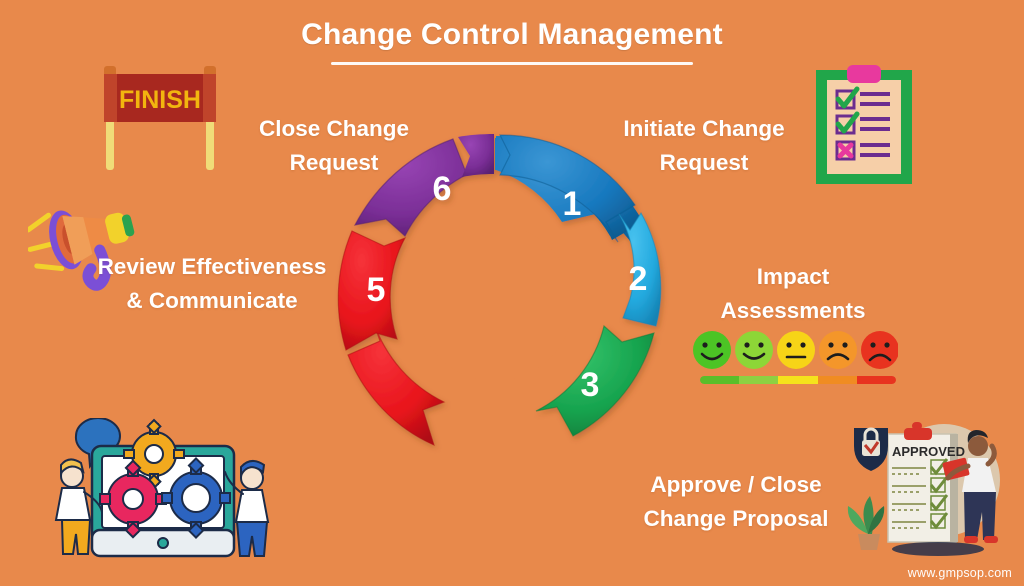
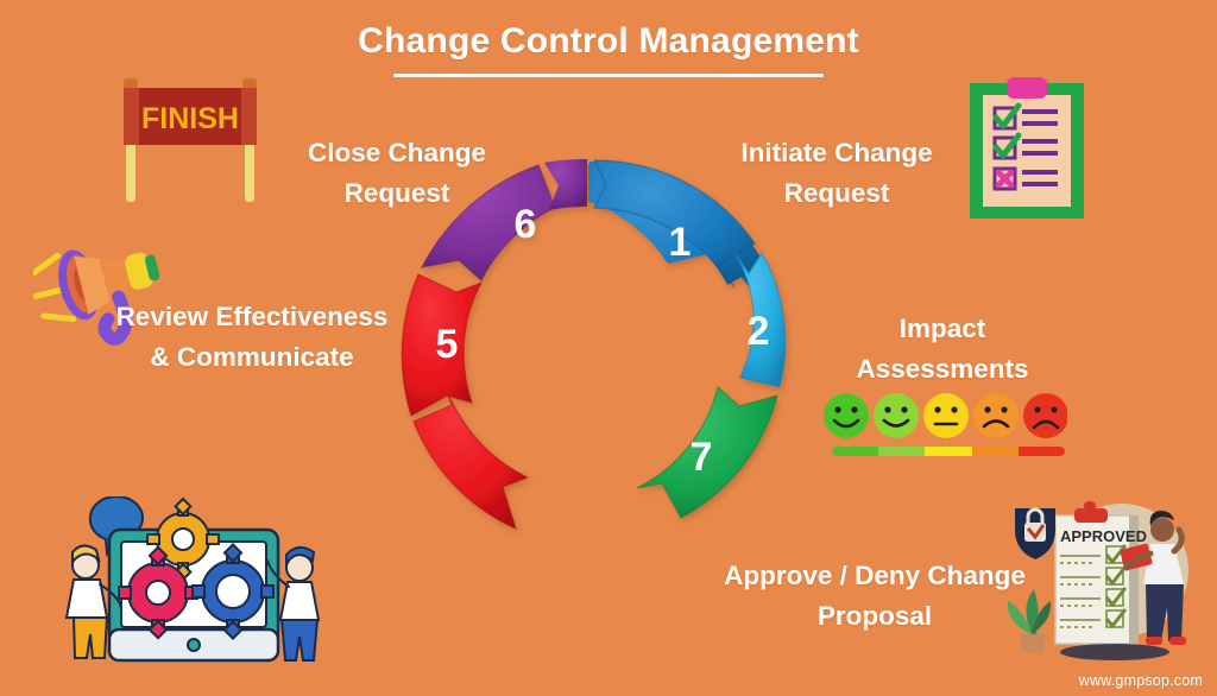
  Change Control Management
  FINISH
  1
  2
- 3
+ 7
  5
  6
  Close Change Request
  Initiate Change Request
  Impact Assessments
- Approve / Close Change Proposal
+ Approve / Deny Change Proposal
  Review Effectiveness & Communicate
  APPROVED
  www.gmpsop.com
